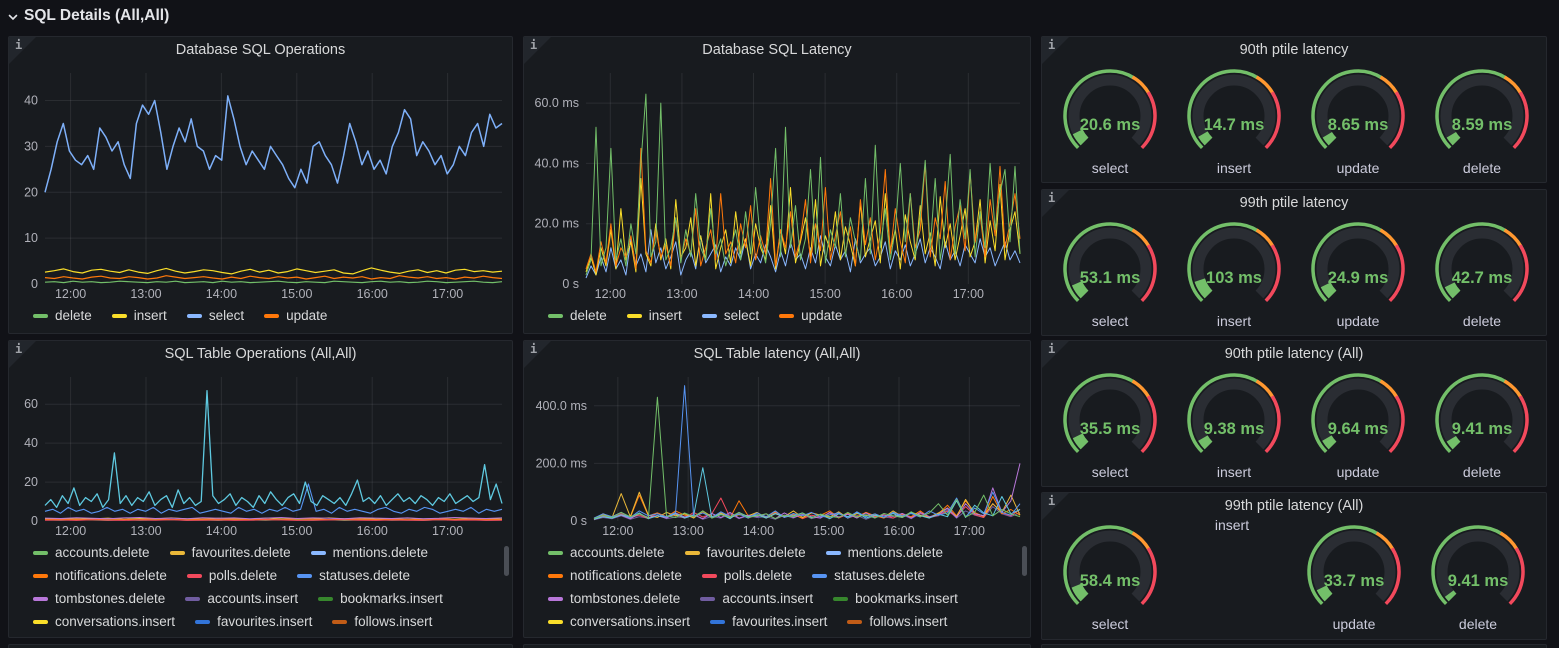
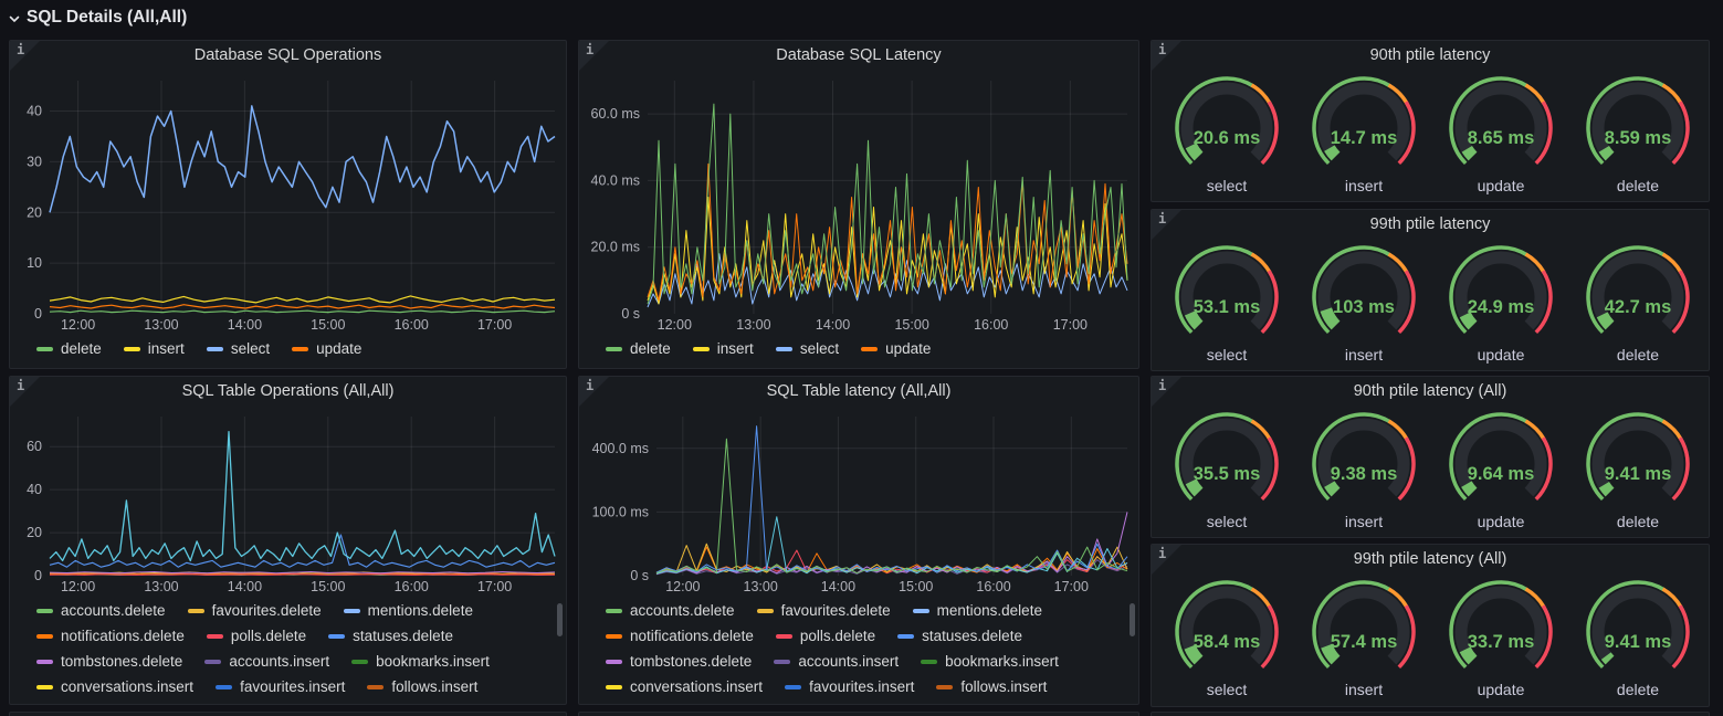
  SQL Details (All,All)
  i
  Database SQL Operations
  12:00
  13:00
  14:00
  15:00
  16:00
  17:00
  0
  10
  20
  30
  40
  delete
  insert
  select
  update
  i
  Database SQL Latency
  12:00
  13:00
  14:00
  15:00
  16:00
  17:00
  0 s
  20.0 ms
  40.0 ms
  60.0 ms
  delete
  insert
  select
  update
  i
  90th ptile latency
  20.6 ms
  select
  14.7 ms
  insert
  8.65 ms
  update
  8.59 ms
  delete
  i
  99th ptile latency
  53.1 ms
  select
  103 ms
  insert
  24.9 ms
  update
  42.7 ms
  delete
  i
  SQL Table Operations (All,All)
  12:00
  13:00
  14:00
  15:00
  16:00
  17:00
  0
  20
  40
  60
  accounts.delete
  favourites.delete
  mentions.delete
  notifications.delete
  polls.delete
  statuses.delete
  tombstones.delete
  accounts.insert
  bookmarks.insert
  conversations.insert
  favourites.insert
  follows.insert
  i
  SQL Table latency (All,All)
  12:00
  13:00
  14:00
  15:00
  16:00
  17:00
  0 s
- 200.0 ms
+ 100.0 ms
  400.0 ms
  accounts.delete
  favourites.delete
  mentions.delete
  notifications.delete
  polls.delete
  statuses.delete
  tombstones.delete
  accounts.insert
  bookmarks.insert
  conversations.insert
  favourites.insert
  follows.insert
  i
  90th ptile latency (All)
  35.5 ms
  select
  9.38 ms
  insert
  9.64 ms
  update
  9.41 ms
  delete
  i
  99th ptile latency (All)
  58.4 ms
  select
+ 57.4 ms
  insert
  33.7 ms
  update
  9.41 ms
  delete
